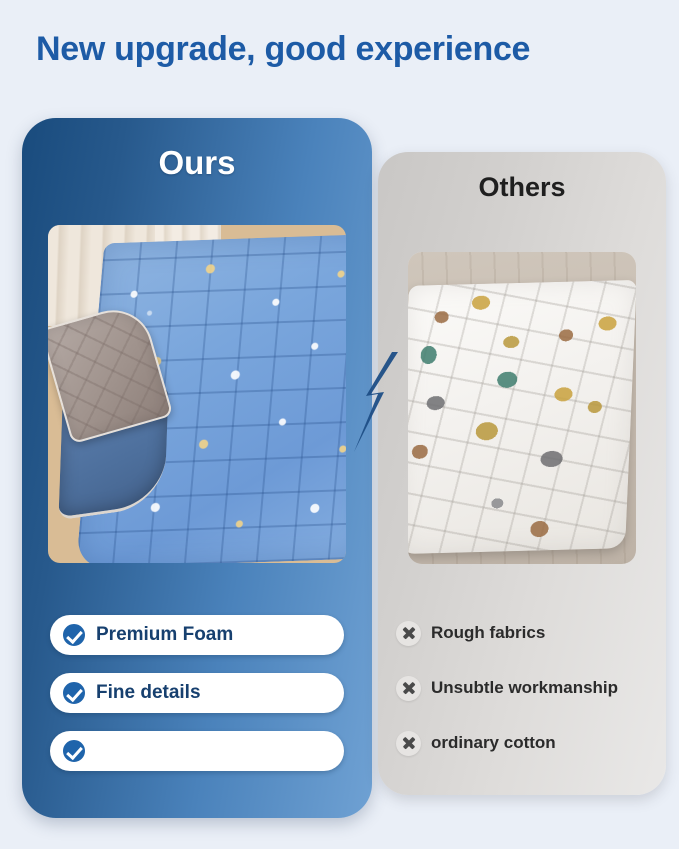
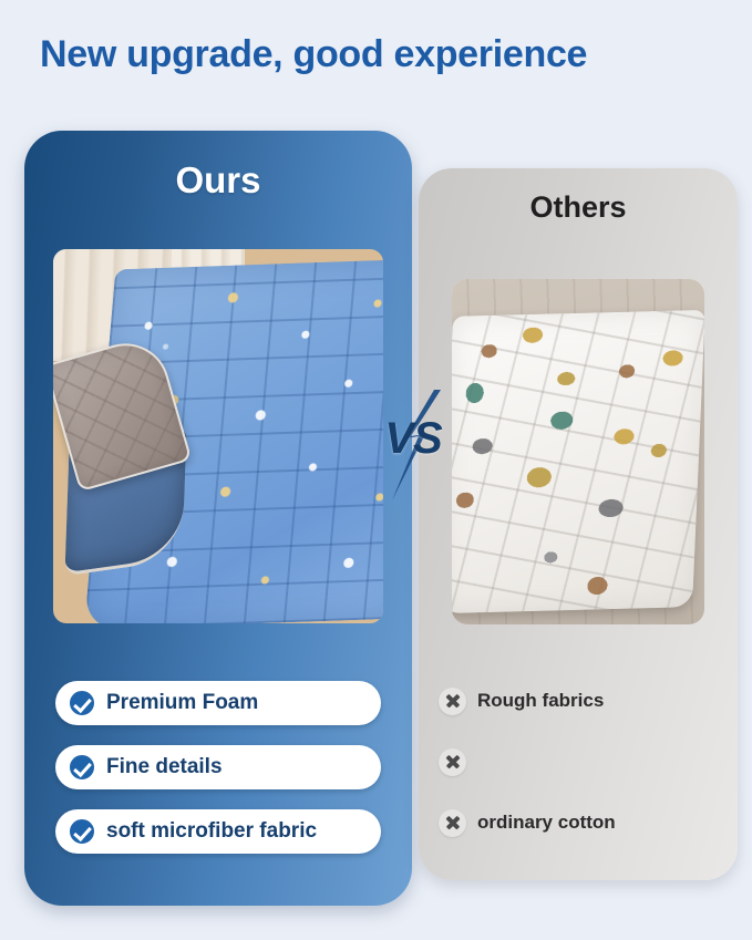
  New upgrade, good experience
  Ours
  Premium Foam
  Fine details
+ soft microfiber fabric
  Others
  Rough fabrics
- Unsubtle workmanship
  ordinary cotton
+ VS
